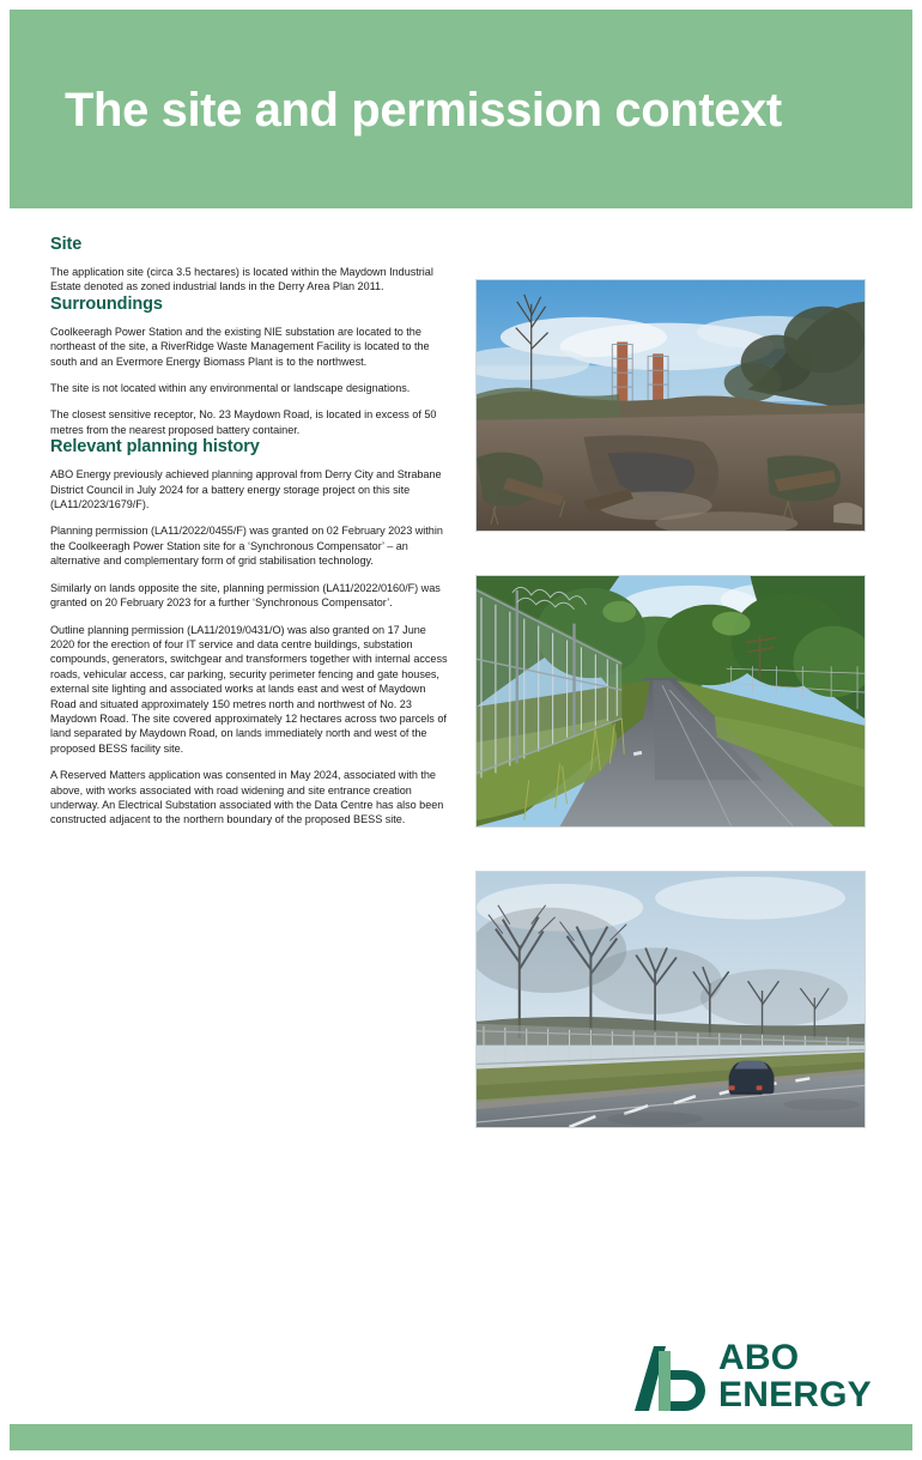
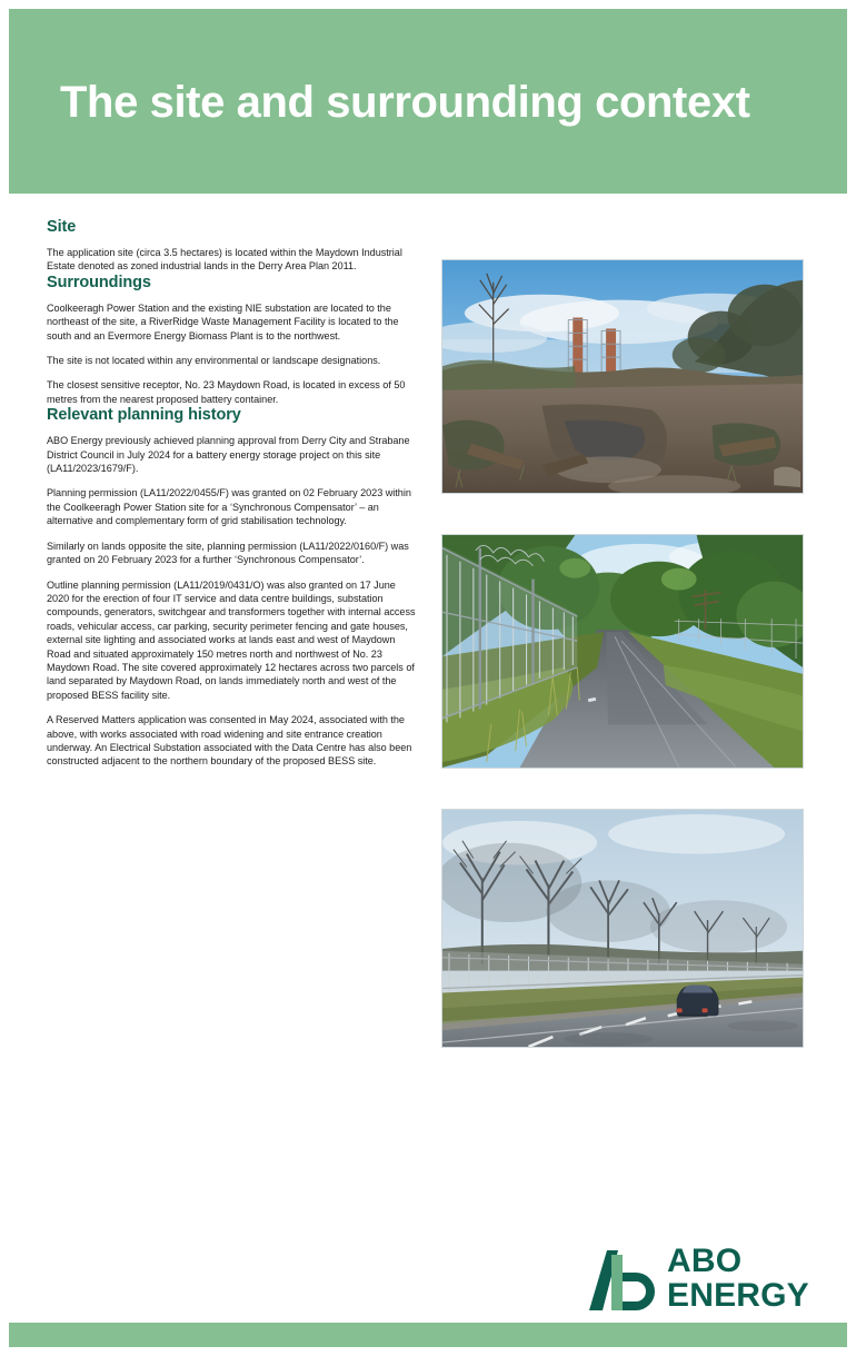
- The site and permission context
+ The site and surrounding context
  Site
  The application site (circa 3.5 hectares) is located within the Maydown Industrial Estate denoted as zoned industrial lands in the Derry Area Plan 2011.
  Surroundings
  Coolkeeragh Power Station and the existing NIE substation are located to the northeast of the site, a RiverRidge Waste Management Facility is located to the south and an Evermore Energy Biomass Plant is to the northwest.
  The site is not located within any environmental or landscape designations.
  The closest sensitive receptor, No. 23 Maydown Road, is located in excess of 50 metres from the nearest proposed battery container.
  Relevant planning history
  ABO Energy previously achieved planning approval from Derry City and Strabane District Council in July 2024 for a battery energy storage project on this site (LA11/2023/1679/F).
  Planning permission (LA11/2022/0455/F) was granted on 02 February 2023 within the Coolkeeragh Power Station site for a ‘Synchronous Compensator’ – an alternative and complementary form of grid stabilisation technology.
  Similarly on lands opposite the site, planning permission (LA11/2022/0160/F) was granted on 20 February 2023 for a further ‘Synchronous Compensator’.
  Outline planning permission (LA11/2019/0431/O) was also granted on 17 June 2020 for the erection of four IT service and data centre buildings, substation compounds, generators, switchgear and transformers together with internal access roads, vehicular access, car parking, security perimeter fencing and gate houses, external site lighting and associated works at lands east and west of Maydown Road and situated approximately 150 metres north and northwest of No. 23 Maydown Road. The site covered approximately 12 hectares across two parcels of land separated by Maydown Road, on lands immediately north and west of the proposed BESS facility site.
  A Reserved Matters application was consented in May 2024, associated with the above, with works associated with road widening and site entrance creation underway. An Electrical Substation associated with the Data Centre has also been constructed adjacent to the northern boundary of the proposed BESS site.
  ABO
  ENERGY
